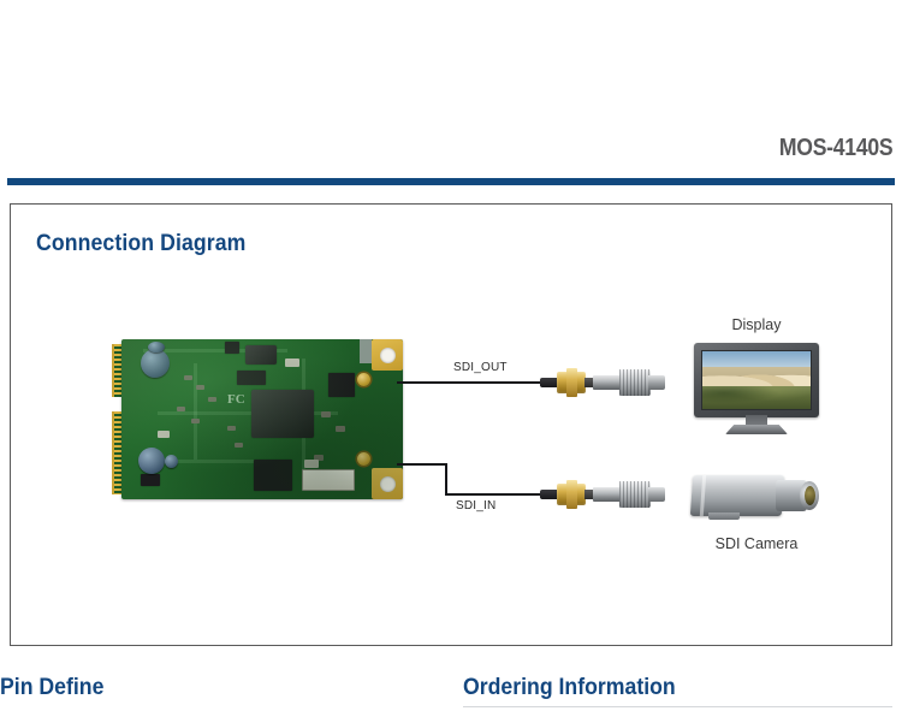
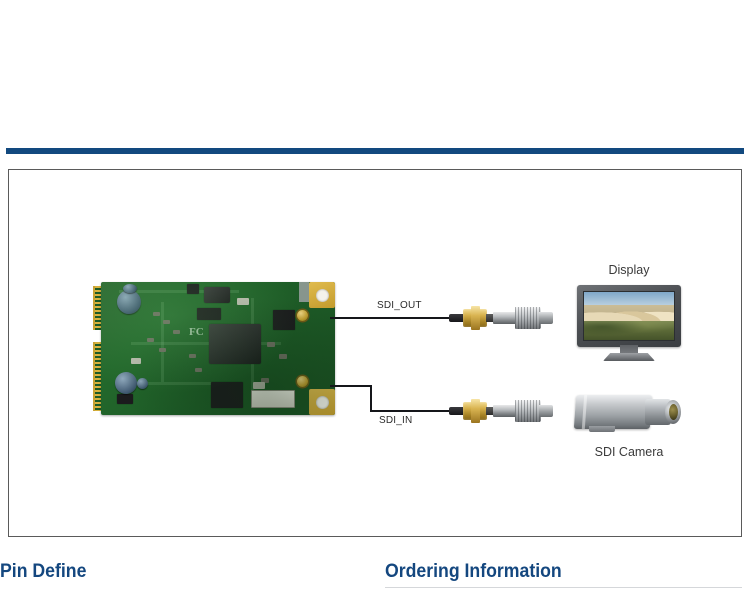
- MOS-4140S
- Connection Diagram
  SDI_OUT
  SDI_IN
  Display
  SDI Camera
  Pin Define
  Ordering Information
